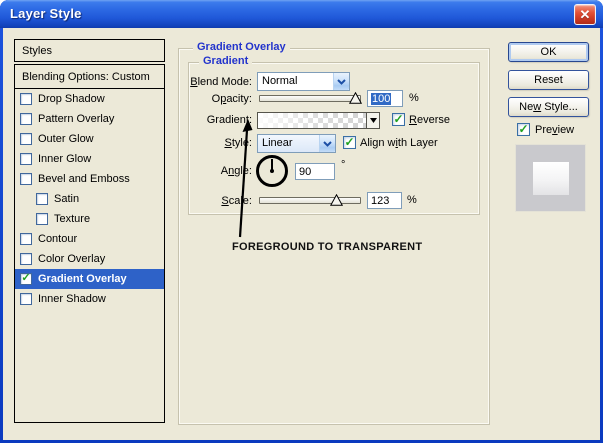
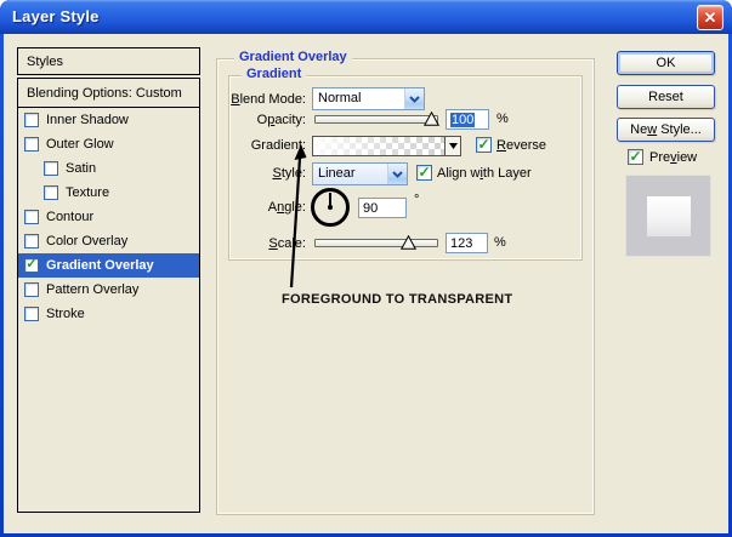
  Layer Style
  ✕
  Styles
  Blending Options: Custom
- Drop Shadow
- Pattern Overlay
+ Inner Shadow
  Outer Glow
- Inner Glow
- Bevel and Emboss
  Satin
  Texture
  Contour
  Color Overlay
  ✓
  Gradient Overlay
- Inner Shadow
+ Pattern Overlay
+ Stroke
  Gradient Overlay
  Gradient
  Blend Mode:
  Normal
  Opacity:
  100
  %
  Gradient:
  ✓
  Reverse
  Styl:
  Linear
  ✓
  Align with Layer
  Angle:
  90
  °
  Scae:
  123
  %
  FOREGROUND TO TRANSPARENT
  OK
  Reset
  New Style...
  ✓
  Preview
